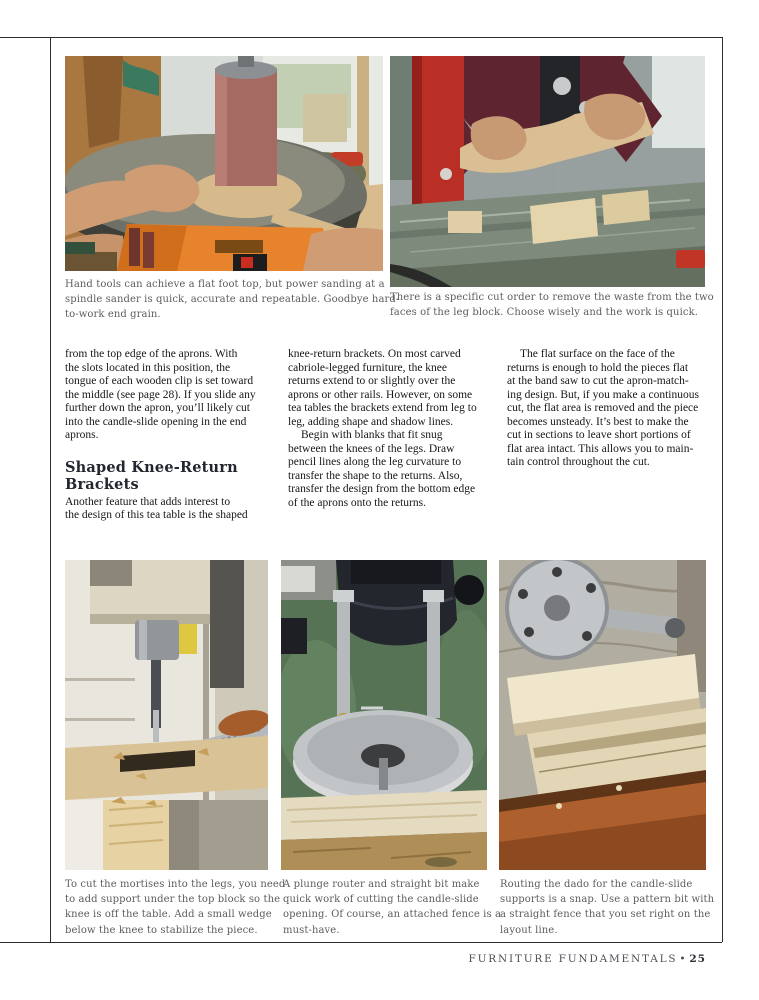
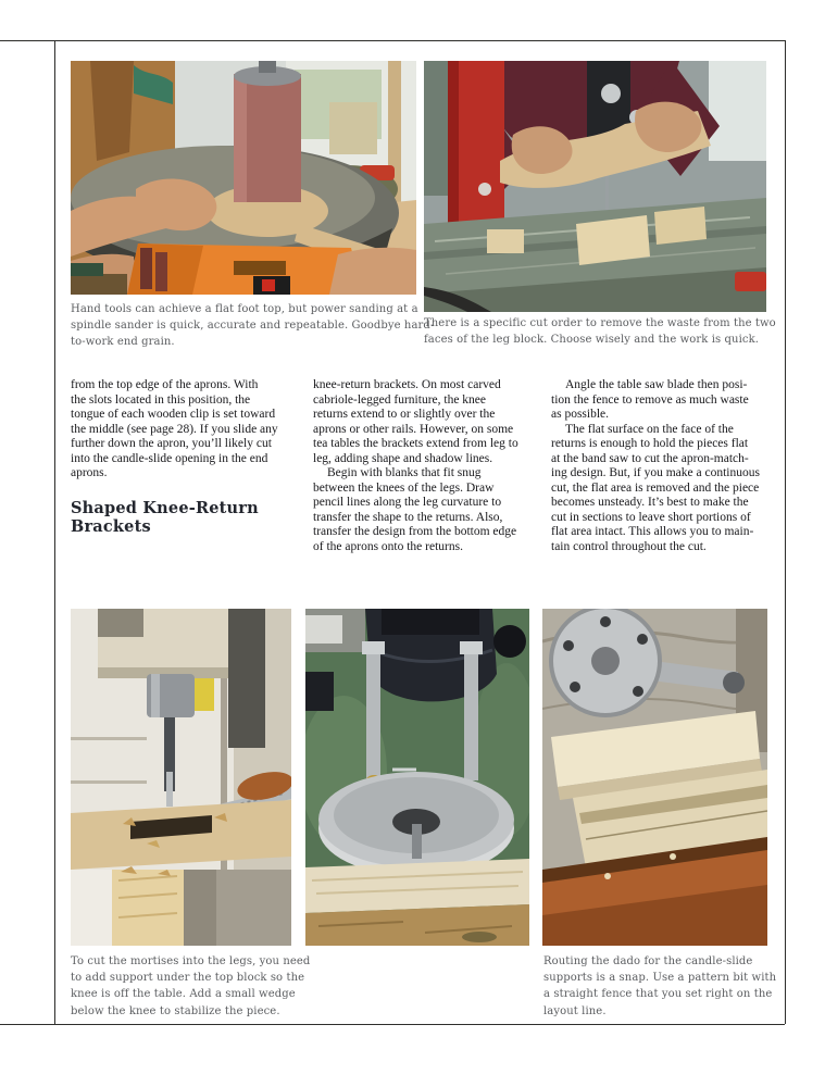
  Hand tools can achieve a flat foot top, but power sanding at a
  spindle sander is quick, accurate and repeatable. Goodbye hard-
  to-work end grain.
  There is a specific cut order to remove the waste from the two
  faces of the leg block. Choose wisely and the work is quick.
  from the top edge of the aprons. With
  the slots located in this position, the
  tongue of each wooden clip is set toward
  the middle (see page 28). If you slide any
  further down the apron, you’ll likely cut
  into the candle-slide opening in the end
  aprons.
  Shaped Knee-Return
  Brackets
- Another feature that adds interest to
- the design of this tea table is the shaped
  knee-return brackets. On most carved
  cabriole-legged furniture, the knee
  returns extend to or slightly over the
  aprons or other rails. However, on some
  tea tables the brackets extend from leg to
  leg, adding shape and shadow lines.
  Begin with blanks that fit snug
  between the knees of the legs. Draw
  pencil lines along the leg curvature to
  transfer the shape to the returns. Also,
  transfer the design from the bottom edge
  of the aprons onto the returns.
+ Angle the table saw blade then posi-
+ tion the fence to remove as much waste
+ as possible.
  The flat surface on the face of the
  returns is enough to hold the pieces flat
  at the band saw to cut the apron-match-
  ing design. But, if you make a continuous
  cut, the flat area is removed and the piece
  becomes unsteady. It’s best to make the
  cut in sections to leave short portions of
  flat area intact. This allows you to main-
  tain control throughout the cut.
  To cut the mortises into the legs, you need
  to add support under the top block so the
  knee is off the table. Add a small wedge
  below the knee to stabilize the piece.
- A plunge router and straight bit make
- quick work of cutting the candle-slide
- opening. Of course, an attached fence is a
- must-have.
  Routing the dado for the candle-slide
  supports is a snap. Use a pattern bit with
  a straight fence that you set right on the
  layout line.
- FURNITURE FUNDAMENTALS • 25
